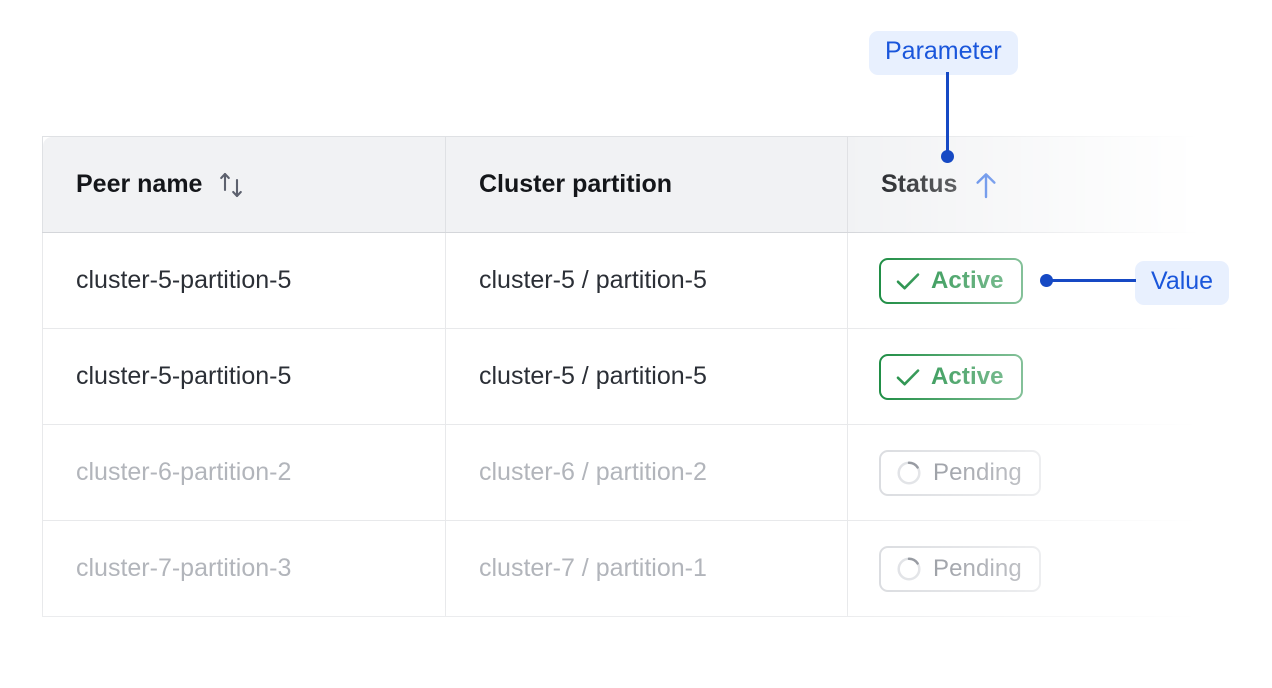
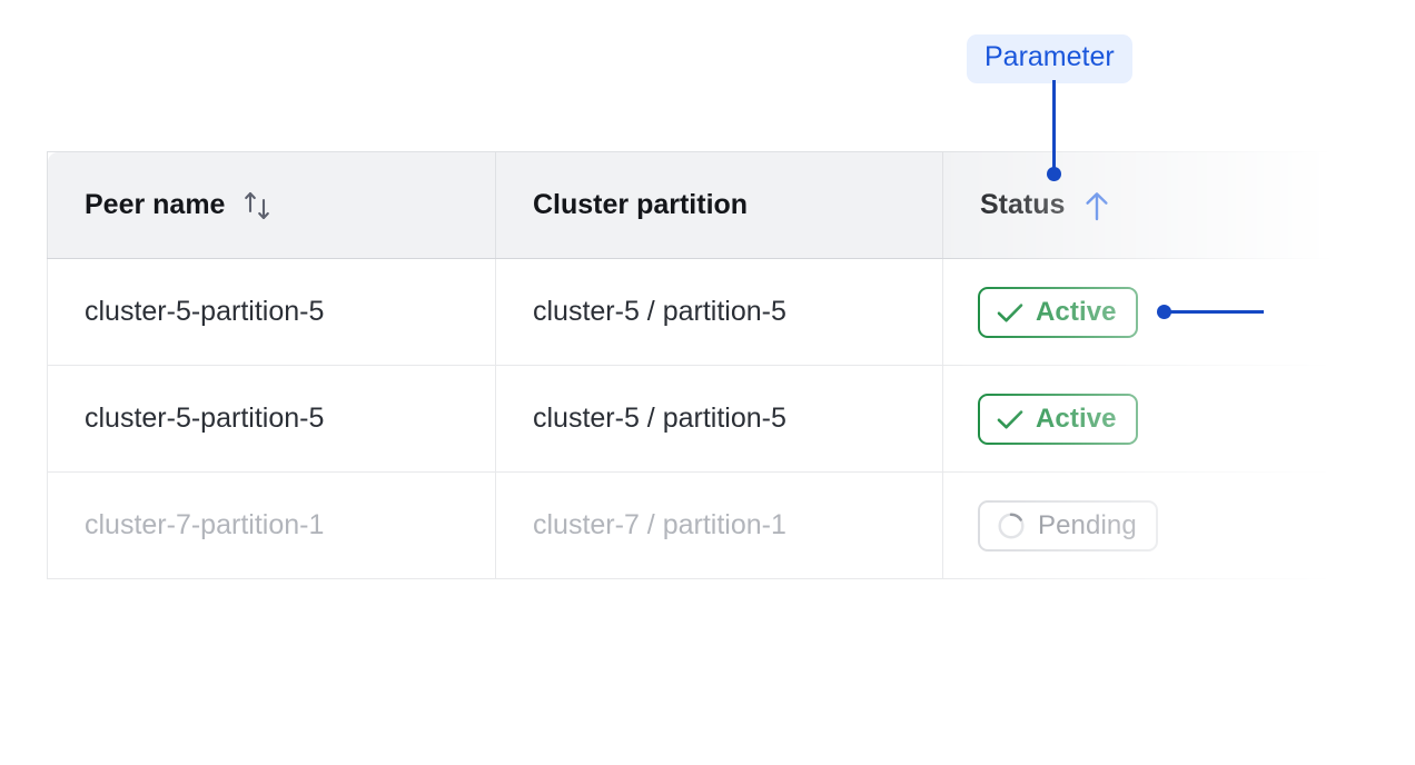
  Peer name	Cluster partition	Status
  cluster-5-partition-5	cluster-5 / partition-5	Active
  cluster-5-partition-5	cluster-5 / partition-5	Active
- cluster-6-partition-2	cluster-6 / partition-2	Pending
- cluster-7-partition-3	cluster-7 / partition-1	Pending
+ cluster-7-partition-1	cluster-7 / partition-1	Pending
  Parameter
- Value
